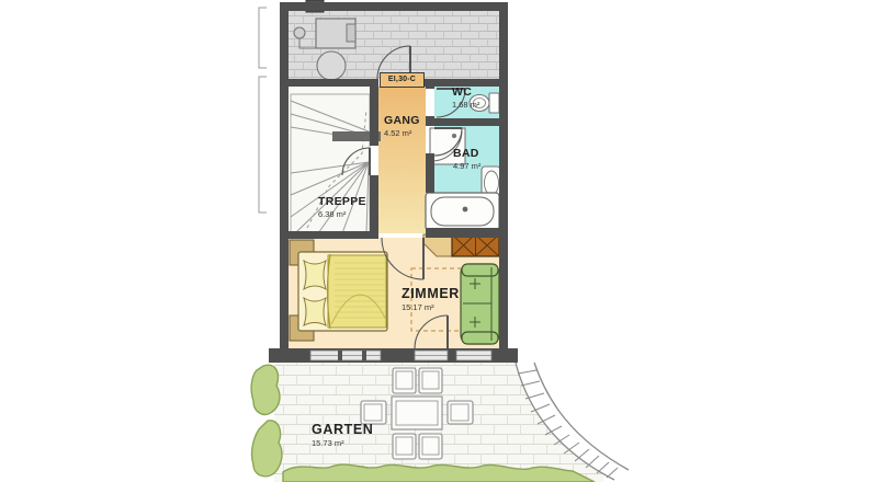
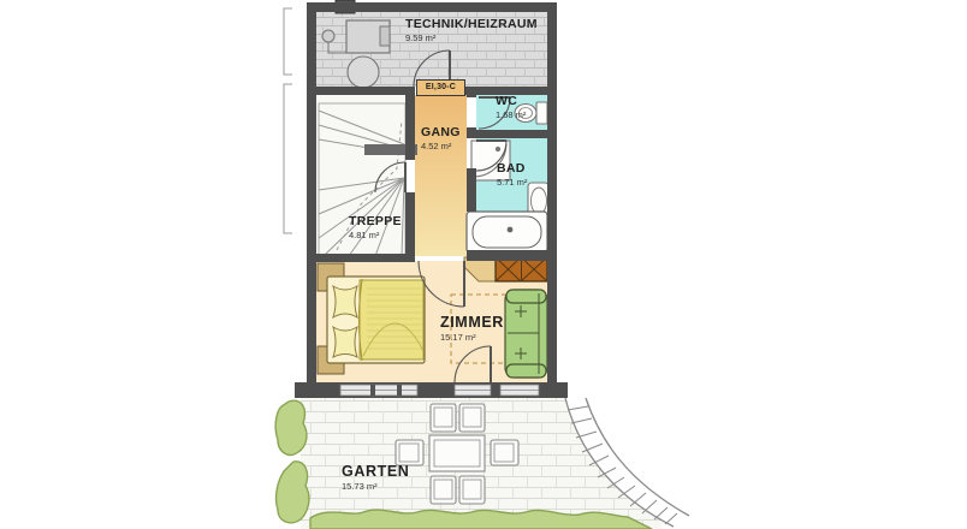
+ TECHNIK/HEIZRAUM
+ 9.59 m²
  WC
  1.68 m²
  GANG
  4.52 m²
  BAD
- 4.97 m²
+ 5.71 m²
  TREPPE
- 6.38 m²
+ 4.81 m²
  ZIMMER
  15.17 m²
  GARTEN
  15.73 m²
